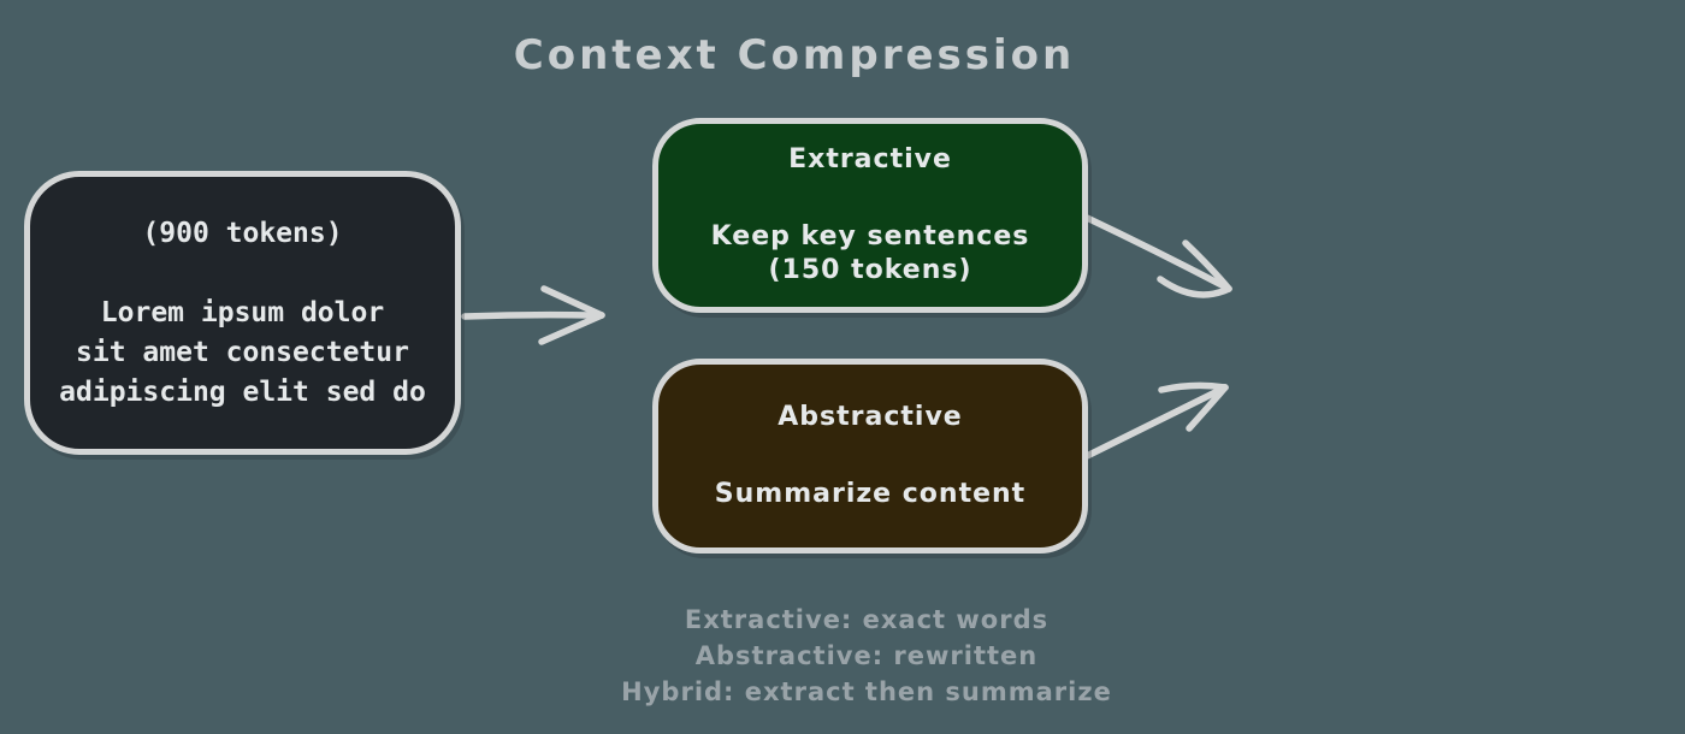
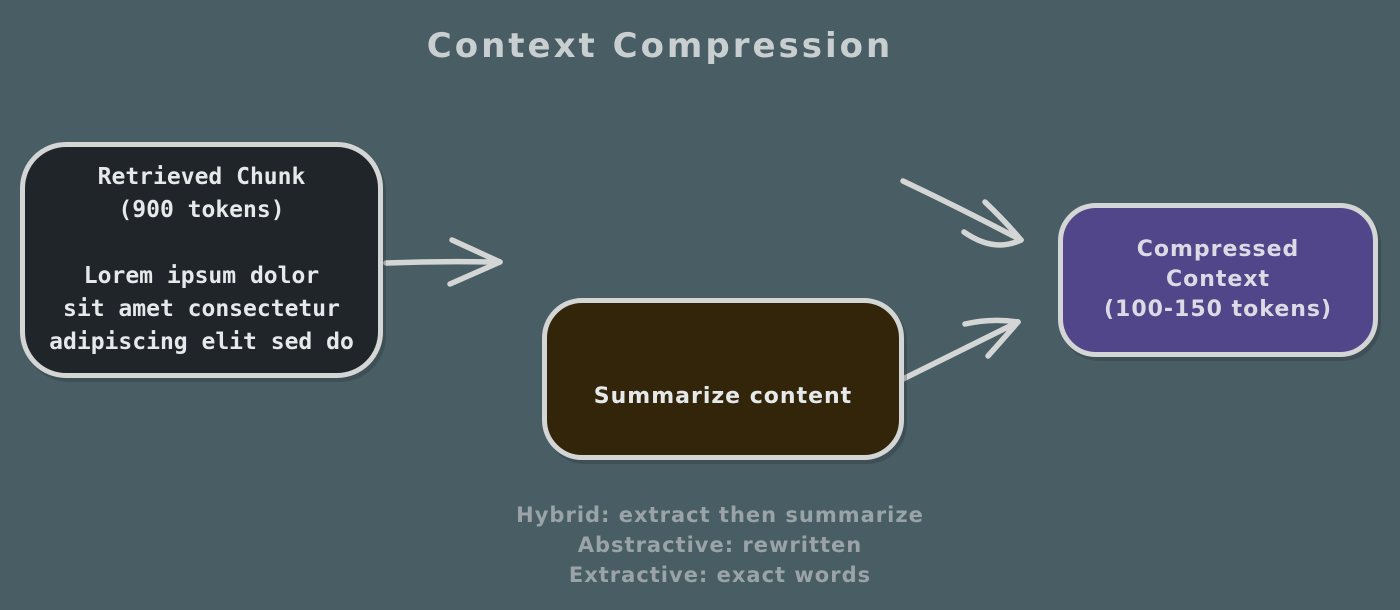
  Context Compression
+ Retrieved Chunk
  (900 tokens)
  Lorem ipsum dolor
  sit amet consectetur
  adipiscing elit sed do
- Extractive
- Keep key sentences
- (150 tokens)
- Abstractive
  Summarize content
+ Compressed
+ Context
+ (100-150 tokens)
- Extractive: exact words
+ Hybrid: extract then summarize
  Abstractive: rewritten
- Hybrid: extract then summarize
+ Extractive: exact words
